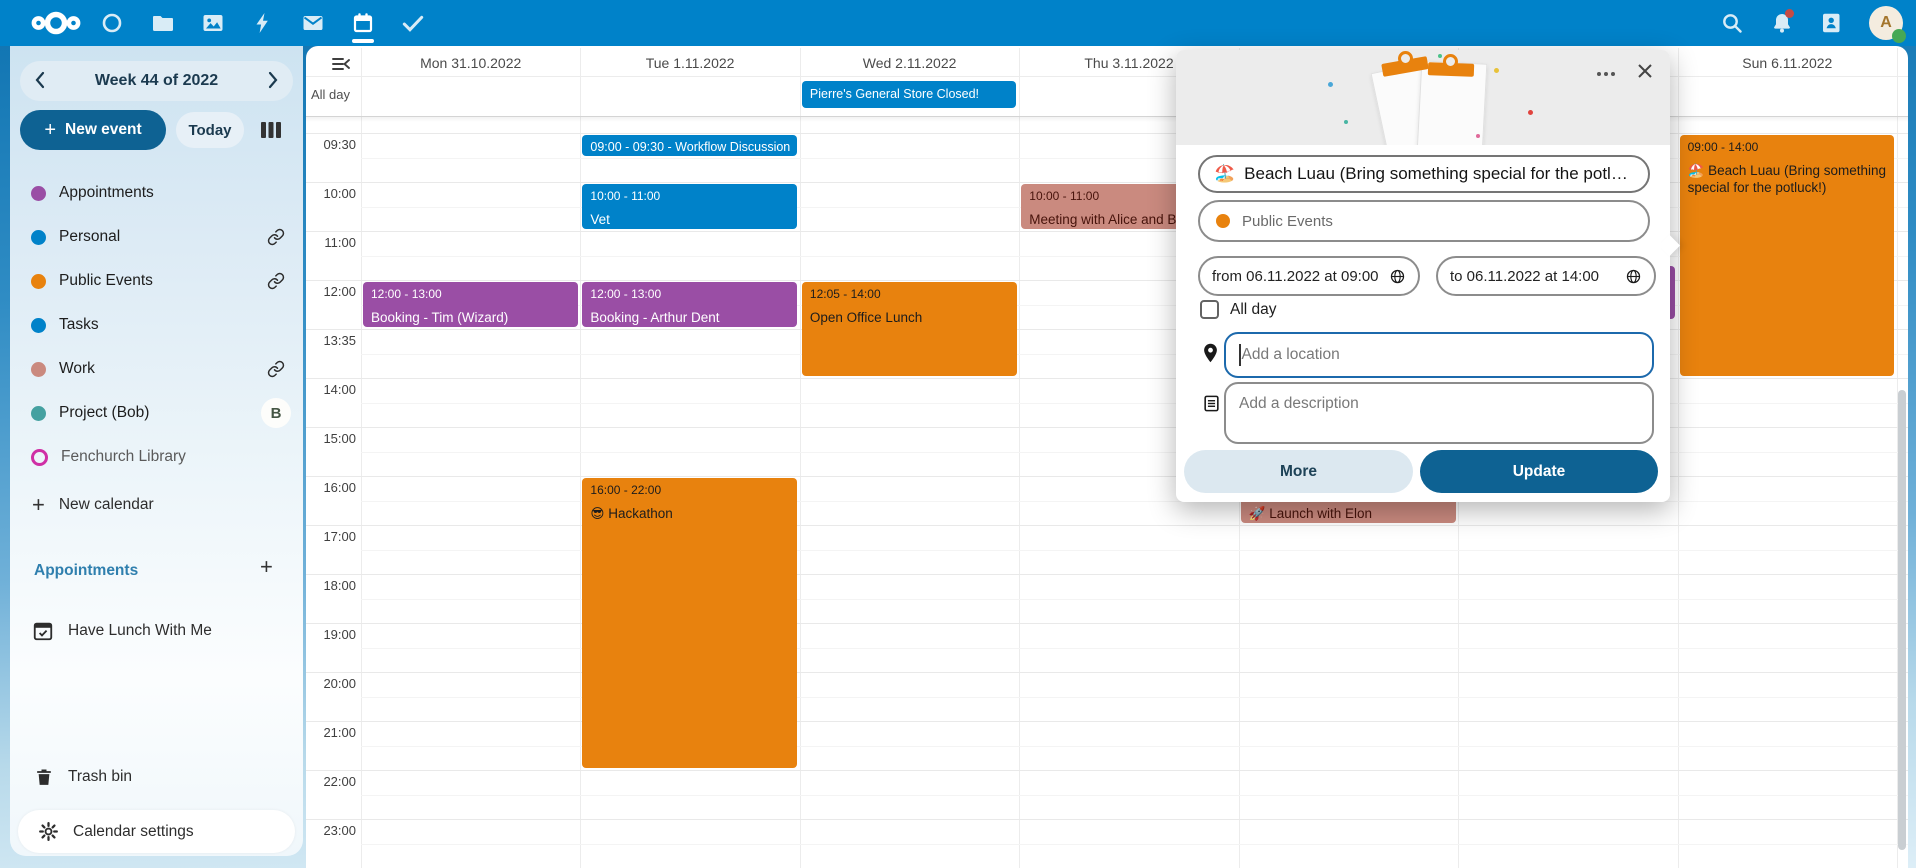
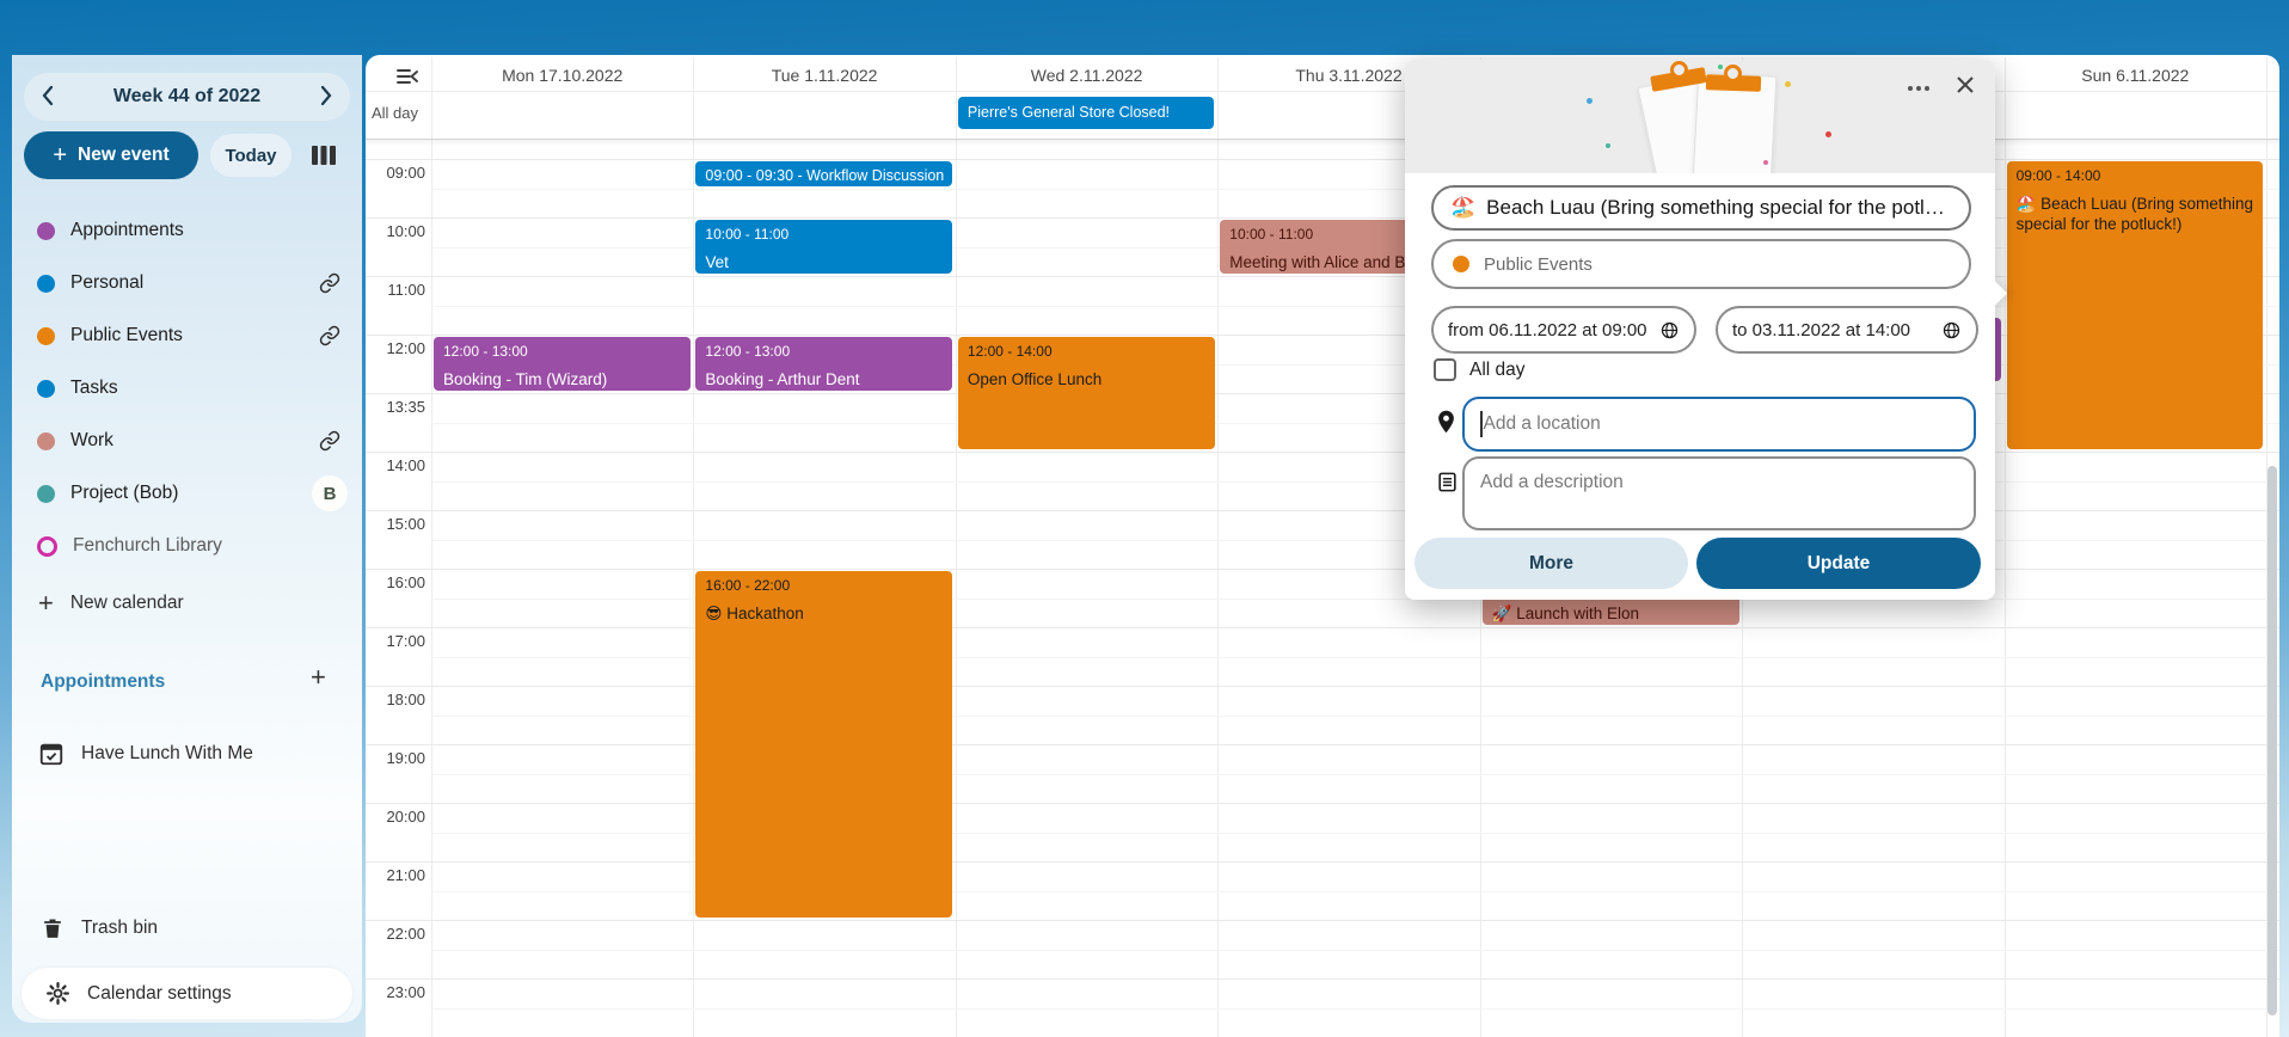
- A
  Week 44 of 2022
  +
  New event
  Today
  Appointments
  Personal
  Public Events
  Tasks
  Work
  Project (Bob)
  B
  Fenchurch Library
  +
  New calendar
  Appointments
  +
  Have Lunch With Me
  Trash bin
  Calendar settings
  All day
- Mon 31.10.2022
+ Mon 17.10.2022
  Tue 1.11.2022
  Wed 2.11.2022
  Thu 3.11.2022
  Sun 6.11.2022
- 09:30
+ 09:00
  10:00
  11:00
  12:00
  13:35
  14:00
  15:00
  16:00
  17:00
  18:00
  19:00
  20:00
  21:00
  22:00
  23:00
  Pierre's General Store Closed!
  12:00 - 13:00
  Booking - Tim (Wizard)
  09:00 - 09:30 - Workflow Discussion
  10:00 - 11:00
  Vet
  12:00 - 13:00
  Booking - Arthur Dent
  16:00 - 22:00
  😎 Hackathon
- 12:05 - 14:00
+ 12:00 - 14:00
  Open Office Lunch
  10:00 - 11:00
  Meeting with Alice and B
  🚀 Launch with Elon
  09:00 - 14:00
  🏖️ Beach Luau (Bring something special for the potluck!)
  🏖️
  Beach Luau (Bring something special for the potluck
  Public Events
  from 06.11.2022 at 09:00
- to 06.11.2022 at 14:00
+ to 03.11.2022 at 14:00
  All day
  Add a location
  Add a description
  More
  Update
